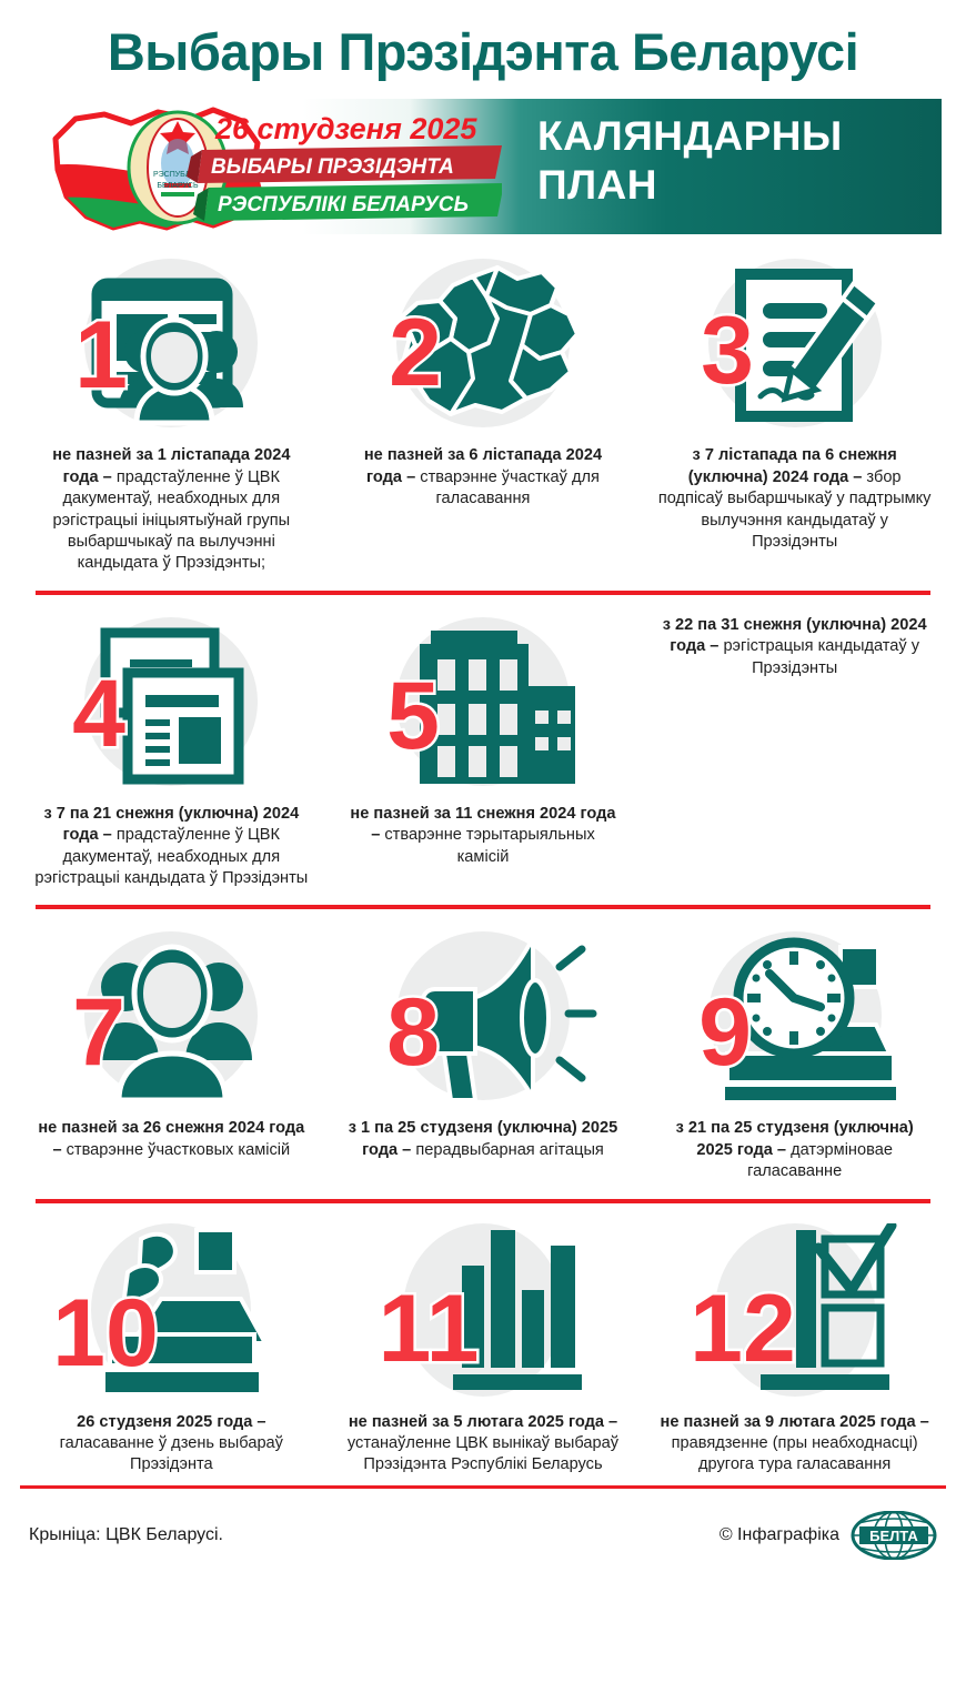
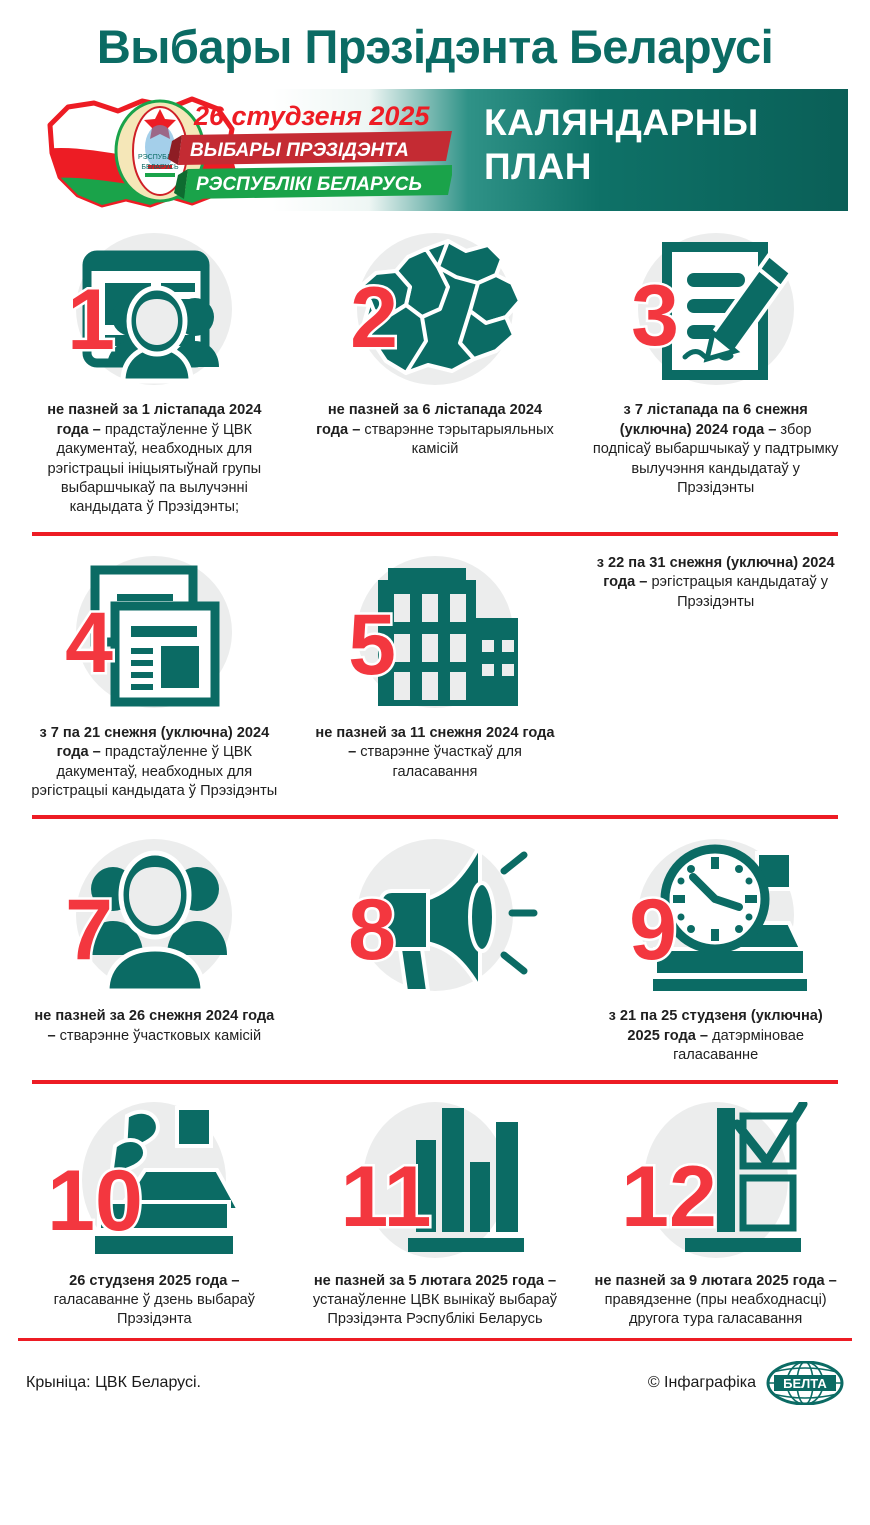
  Выбары Прэзідэнта Беларусі
  26 студзеня 2025
  ВЫБАРЫ ПРЭЗІДЭНТА
  РЭСПУБЛІКІ БЕЛАРУСЬ
  КАЛЯНДАРНЫ
  ПЛАН
  1
  не пазней за 1 лістапада 2024 года – прадстаўленне ў ЦВК дакументаў, неабходных для рэгістрацыі ініцыятыўнай групы выбаршчыкаў па вылучэнні кандыдата ў Прэзідэнты;
  2
- не пазней за 6 лістапада 2024 года – стварэнне ўчасткаў для галасавання
+ не пазней за 6 лістапада 2024 года – стварэнне тэрытарыяльных камісій
  3
  з 7 лістапада па 6 снежня (уключна) 2024 года – збор подпісаў выбаршчыкаў у падтрымку вылучэння кандыдатаў у Прэзідэнты
  4
  з 7 па 21 снежня (уключна) 2024 года – прадстаўленне ў ЦВК дакументаў, неабходных для рэгістрацыі кандыдата ў Прэзідэнты
  5
- не пазней за 11 снежня 2024 года – стварэнне тэрытарыяльных камісій
+ не пазней за 11 снежня 2024 года – стварэнне ўчасткаў для галасавання
  з 22 па 31 снежня (уключна) 2024 года – рэгістрацыя кандыдатаў у Прэзідэнты
  7
  не пазней за 26 снежня 2024 года – стварэнне ўчастковых камісій
  8
- з 1 па 25 студзеня (уключна) 2025 года – перадвыбарная агітацыя
  9
  з 21 па 25 студзеня (уключна) 2025 года – датэрміновае галасаванне
  10
  26 студзеня 2025 года – галасаванне ў дзень выбараў Прэзідэнта
  11
  не пазней за 5 лютага 2025 года – устанаўленне ЦВК вынікаў выбараў Прэзідэнта Рэспублікі Беларусь
  12
  не пазней за 9 лютага 2025 года – правядзенне (пры неабходнасці) другога тура галасавання
  Крыніца: ЦВК Беларусі.
  © Інфаграфіка
  БЕЛТА
